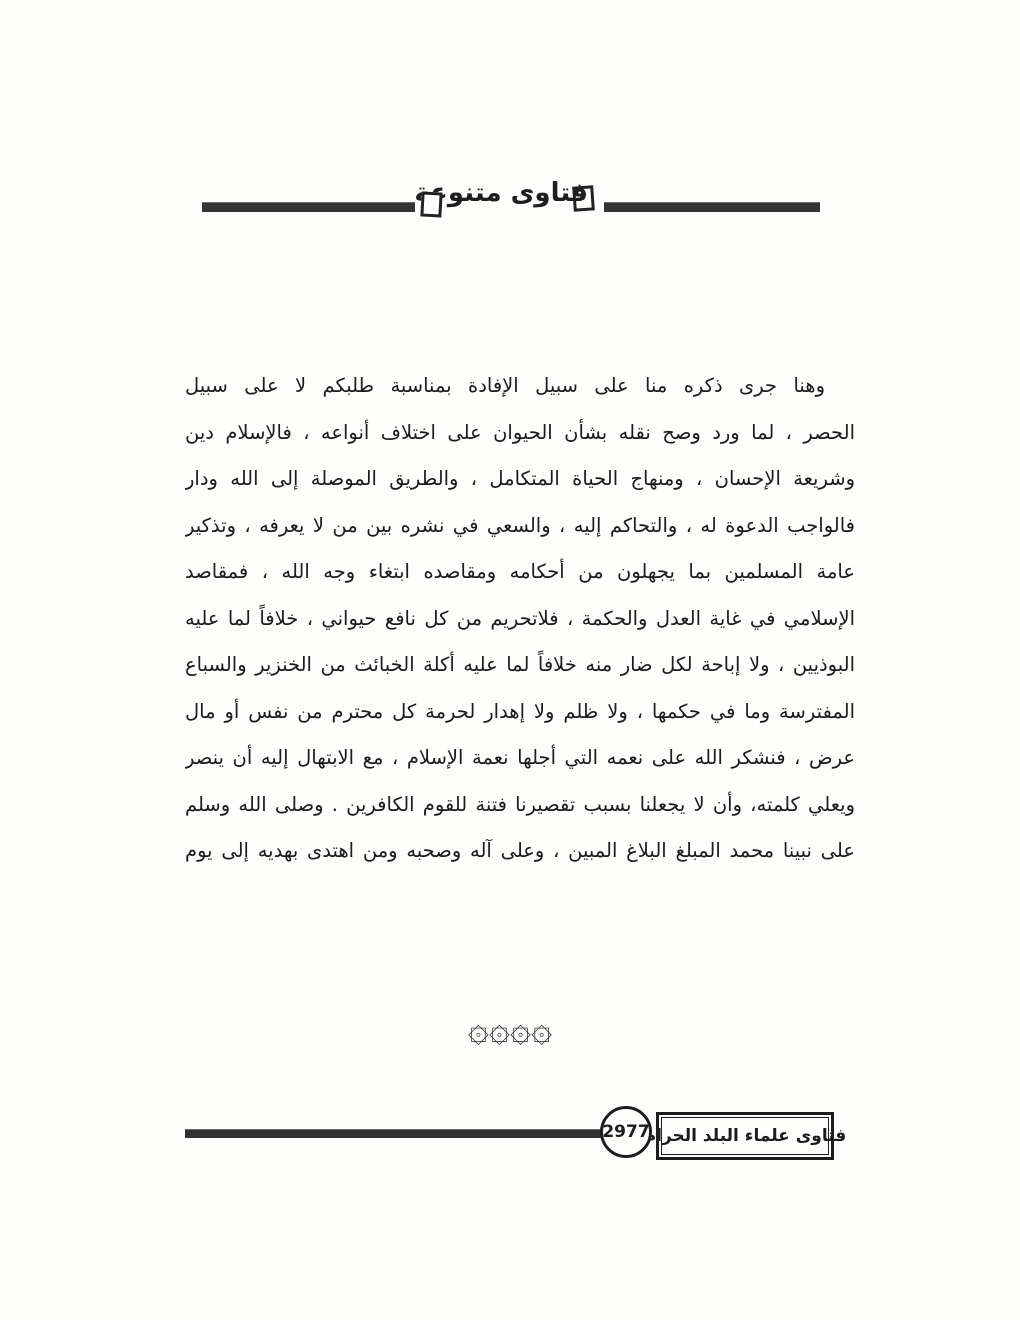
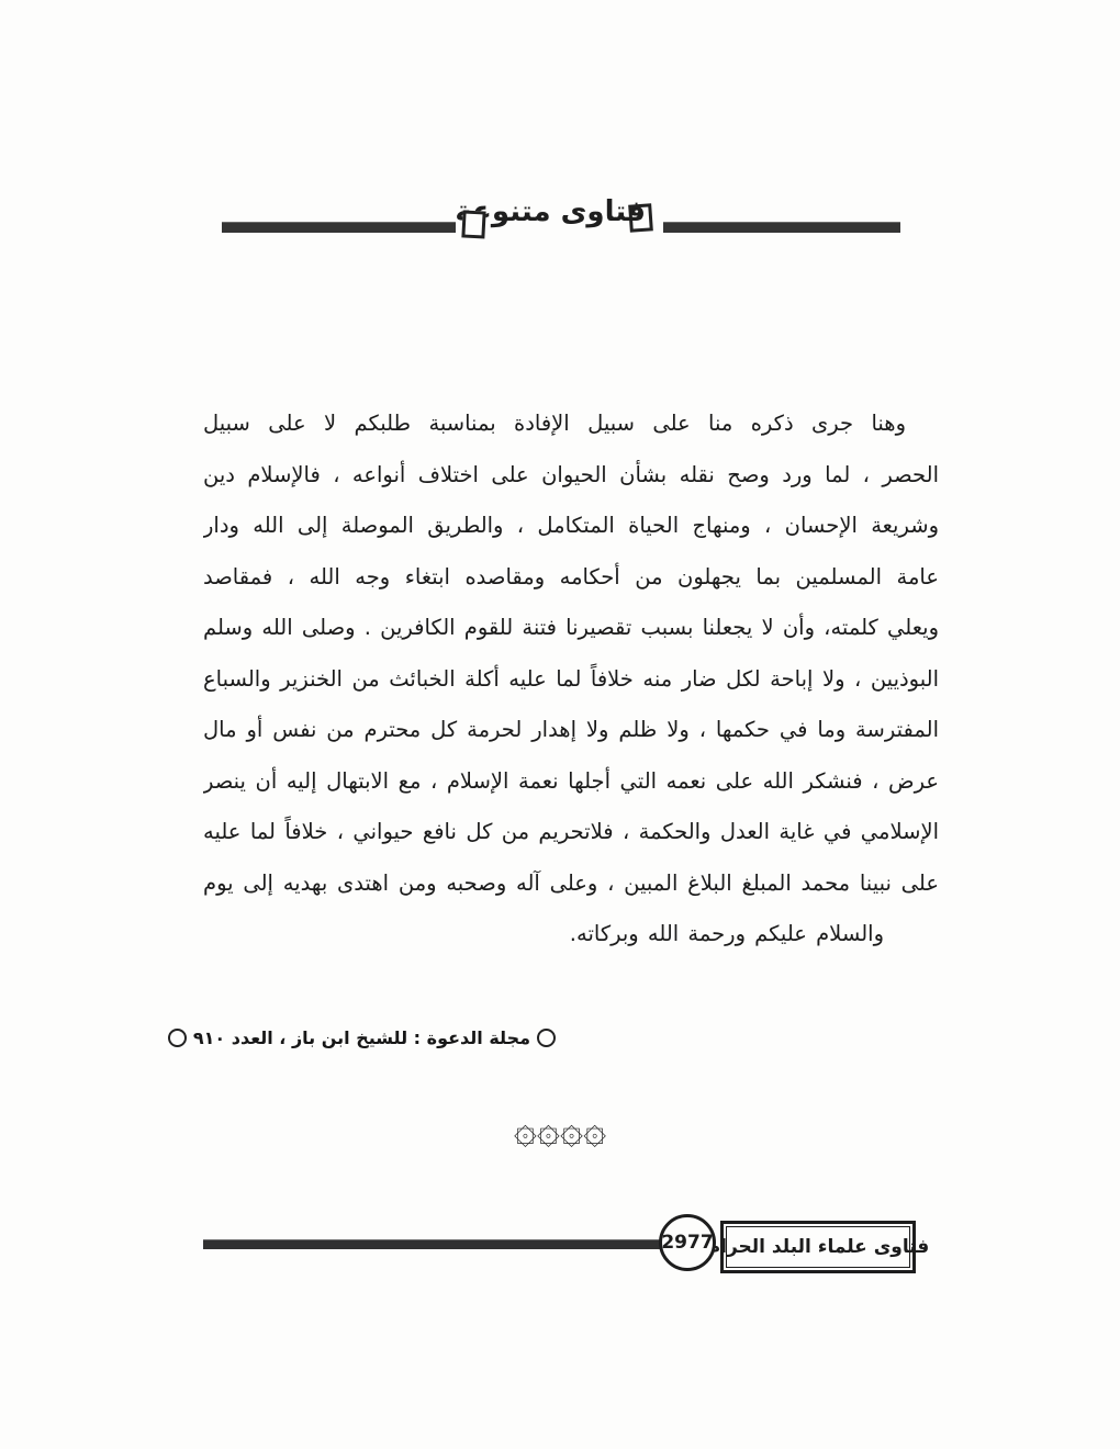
  فتاوى متنو
  وهنا جرى ذكره منا على سبيل الإفادة بمناسبة طلبكم لا على سبيل
  الحصر ، لما ورد وصح نقله بشأن الحيوان على اختلاف أنواعه ، فالإسلام دين
  وشريعة الإحسان ، ومنهاج الحياة المتكامل ، والطريق الموصلة إلى الله ودار
- فالواجب الدعوة له ، والتحاكم إليه ، والسعي في نشره بين من لا يعرفه ، وتذكير
  عامة المسلمين بما يجهلون من أحكامه ومقاصده ابتغاء وجه الله ، فمقاصد
- الإسلامي في غاية العدل والحكمة ، فلاتحريم من كل نافع حيواني ، خلافاً لما عليه
+ ويعلي كلمته، وأن لا يجعلنا بسبب تقصيرنا فتنة للقوم الكافرين . وصلى الله وسلم
  البوذيين ، ولا إباحة لكل ضار منه خلافاً لما عليه أكلة الخبائث من الخنزير والسباع
  المفترسة وما في حكمها ، ولا ظلم ولا إهدار لحرمة كل محترم من نفس أو مال
  عرض ، فنشكر الله على نعمه التي أجلها نعمة الإسلام ، مع الابتهال إليه أن ينصر
- ويعلي كلمته، وأن لا يجعلنا بسبب تقصيرنا فتنة للقوم الكافرين . وصلى الله وسلم
+ الإسلامي في غاية العدل والحكمة ، فلاتحريم من كل نافع حيواني ، خلافاً لما عليه
  على نبينا محمد المبلغ البلاغ المبين ، وعلى آله وصحبه ومن اهتدى بهديه إلى يوم
+ والسلام عليكم ورحمة الله وبركاته.
+ مجلة الدعوة : للشيخ ابن باز ، العدد ٩١٠
  ۞۞۞۞
  2977
  فتاوى علماء البلد الحرا
